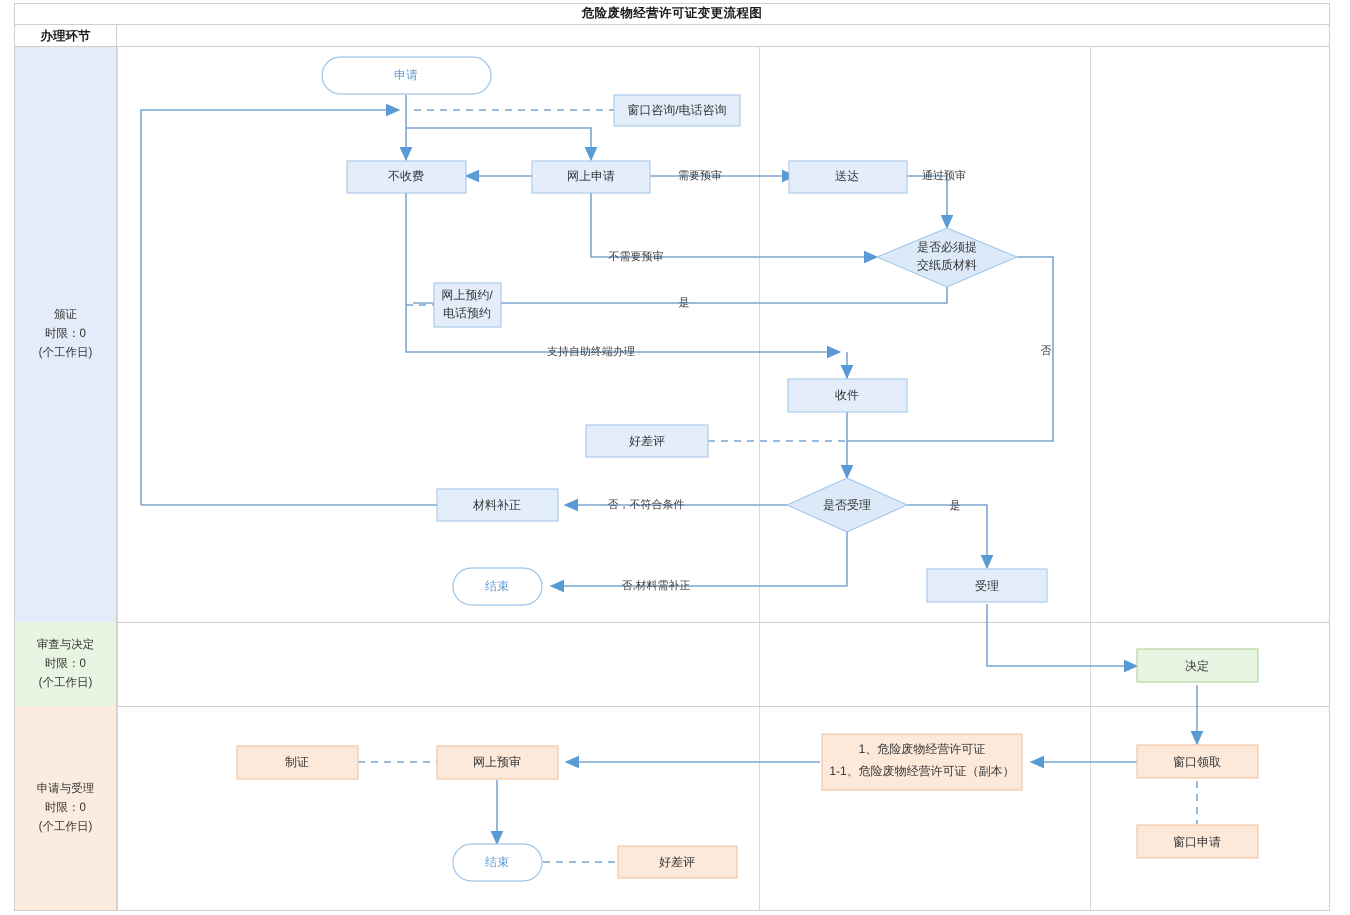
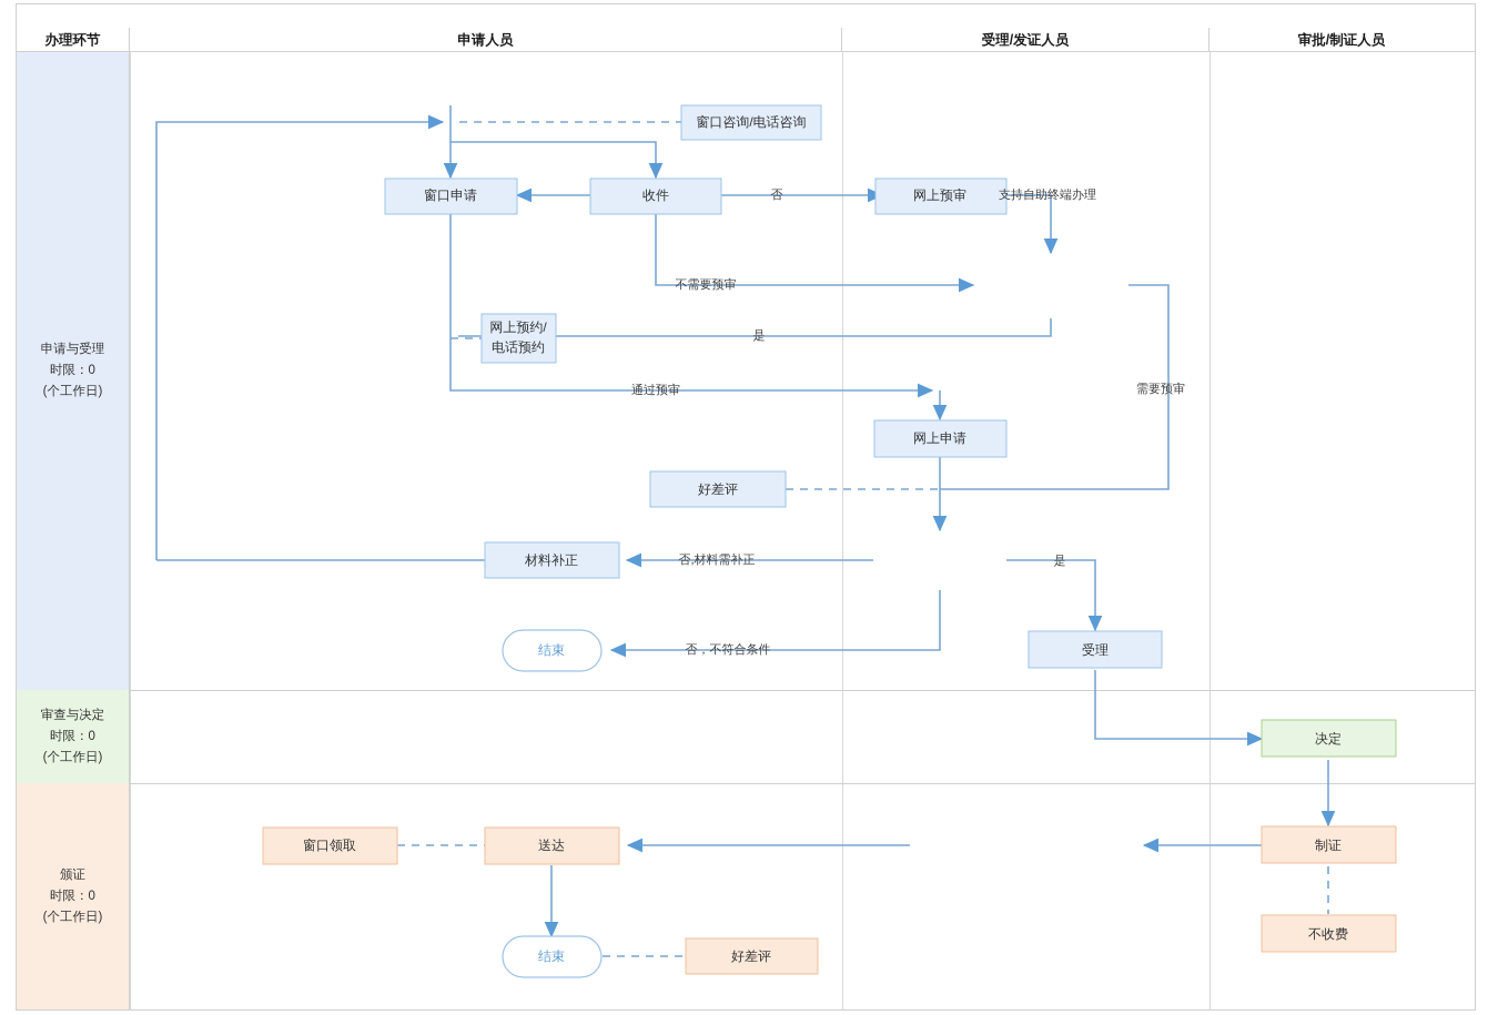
- 危险废物经营许可证变更流程图
  办理环节
+ 申请人员
+ 受理/发证人员
+ 审批/制证人员
- 颁证
+ 申请与受理
  时限：0
  (个工作日)
  审查与决定
  时限：0
  (个工作日)
- 申请与受理
+ 颁证
  时限：0
  (个工作日)
- 申请
  窗口咨询/电话咨询
- 不收费
+ 窗口申请
- 网上申请
+ 收件
- 送达
+ 网上预审
- 是否必须提
- 交纸质材料
  网上预约/
  电话预约
- 收件
+ 网上申请
  好差评
- 是否受理
  材料补正
  结束
  受理
  决定
- 窗口领取
+ 制证
- 窗口申请
+ 不收费
- 1、危险废物经营许可证
- 1-1、危险废物经营许可证（副本）
- 网上预审
+ 送达
- 制证
+ 窗口领取
  结束
  好差评
- 需要预审
+ 否
- 通过预审
+ 支持自助终端办理
  不需要预审
  是
- 否
+ 需要预审
- 支持自助终端办理
+ 通过预审
- 否，不符合条件
+ 否,材料需补正
  是
- 否,材料需补正
+ 否，不符合条件
